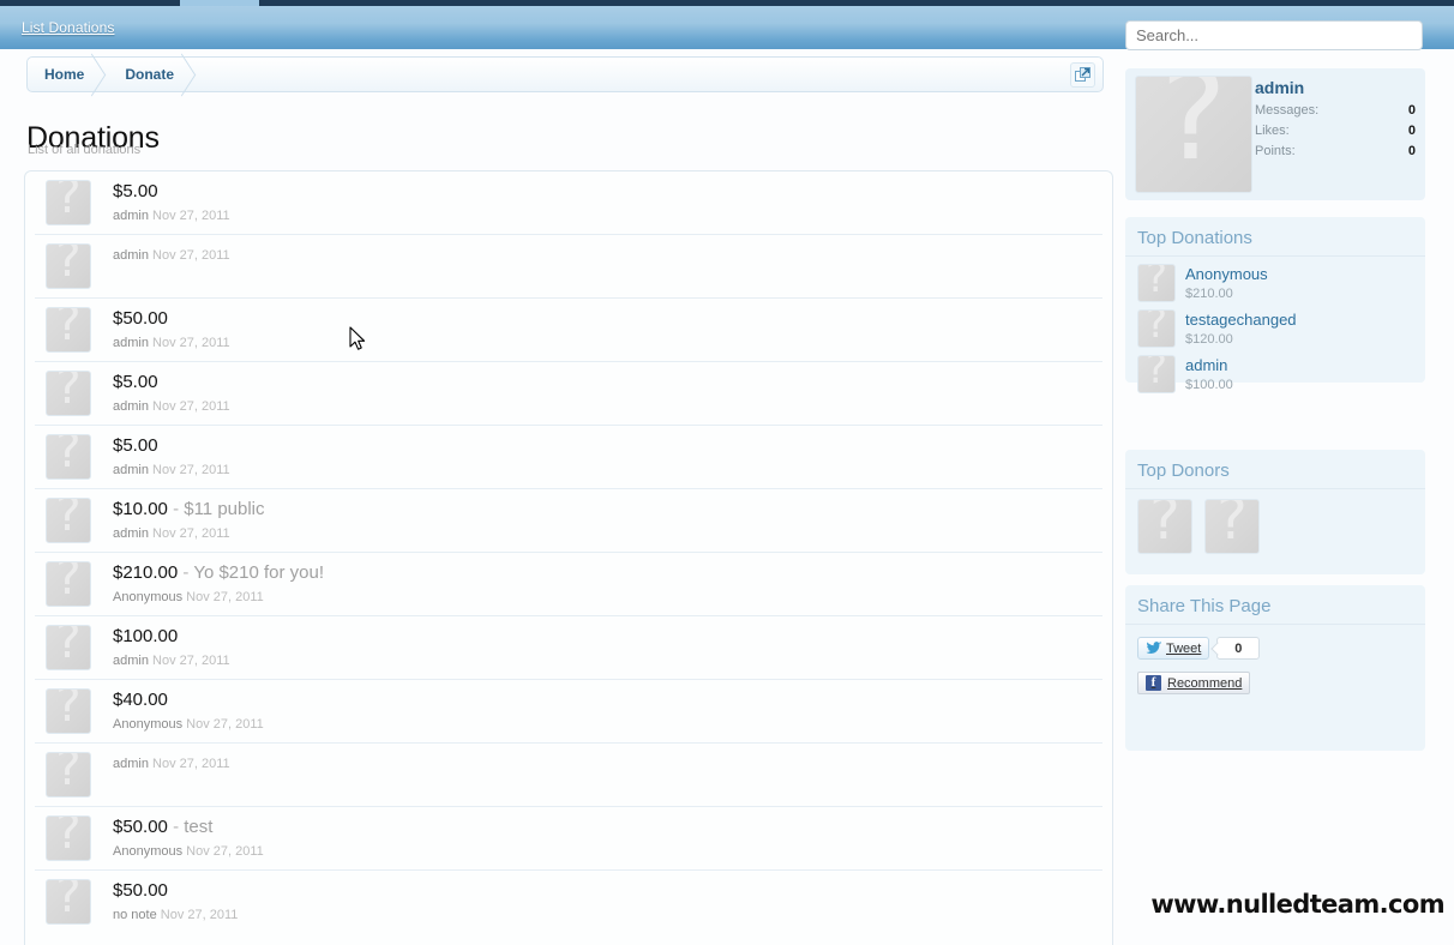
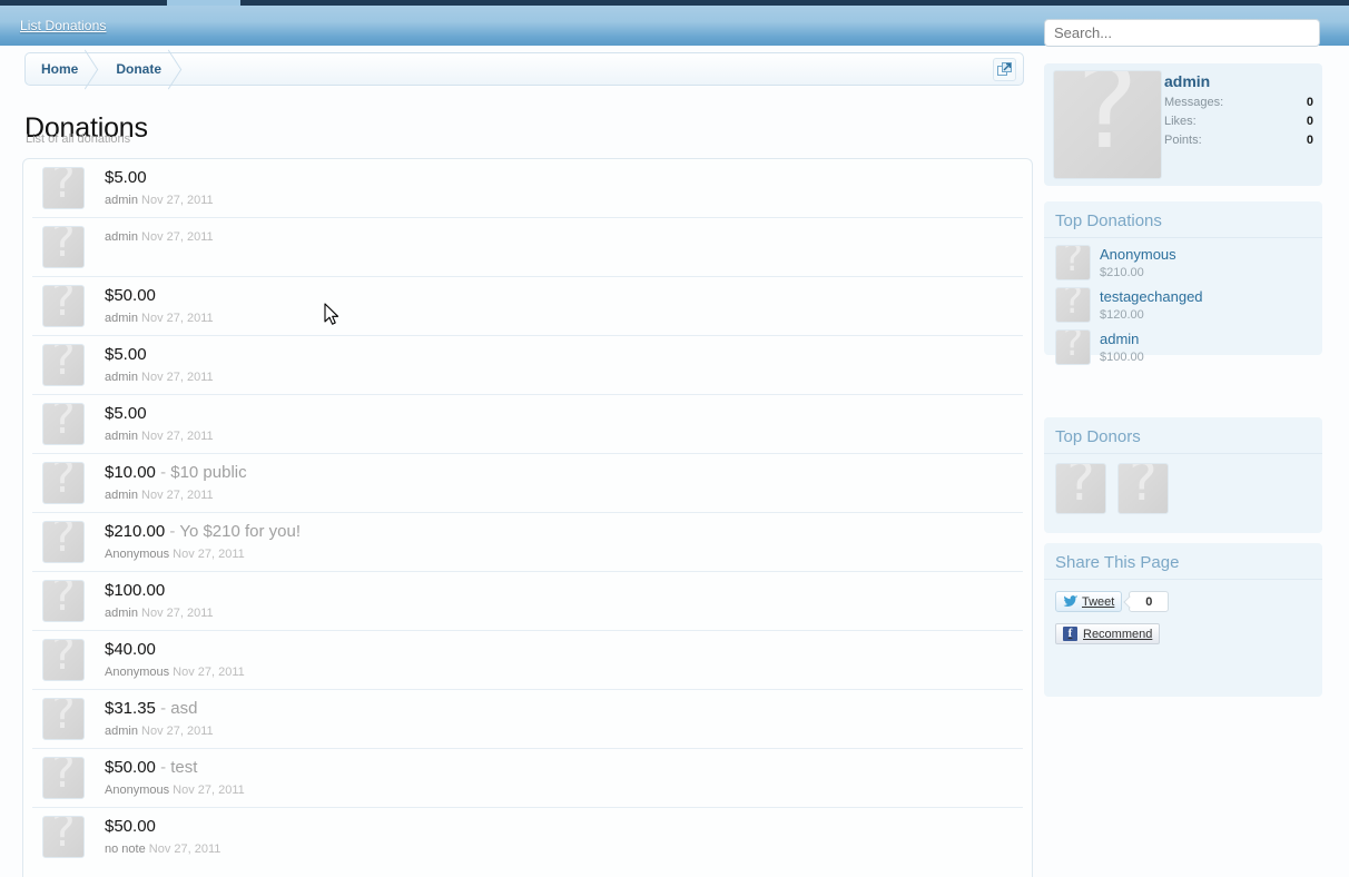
  List Donations
  Home
  Donate
  Donations
  List of all donations
  ?
  $5.00
  admin Nov 27, 2011
  ?
  admin Nov 27, 2011
  ?
  $50.00
  admin Nov 27, 2011
  ?
  $5.00
  admin Nov 27, 2011
  ?
  $5.00
  admin Nov 27, 2011
  ?
- $10.00 - $11 public
+ $10.00 - $10 public
  admin Nov 27, 2011
  ?
  $210.00 - Yo $210 for you!
  Anonymous Nov 27, 2011
  ?
  $100.00
  admin Nov 27, 2011
  ?
  $40.00
  Anonymous Nov 27, 2011
  ?
+ $31.35 - asd
  admin Nov 27, 2011
  ?
  $50.00 - test
  Anonymous Nov 27, 2011
  ?
  $50.00
  no note Nov 27, 2011
  Search...
  ?
  admin
  Messages:
  0
  Likes:
  0
  Points:
  0
  Top Donations
  ?
  Anonymous
  $210.00
  ?
  testagechanged
  $120.00
  ?
  admin
  $100.00
  Top Donors
  ?
  ?
  Share This Page
  Tweet
  0
  f
  Recommend
- www.nulledteam.com
